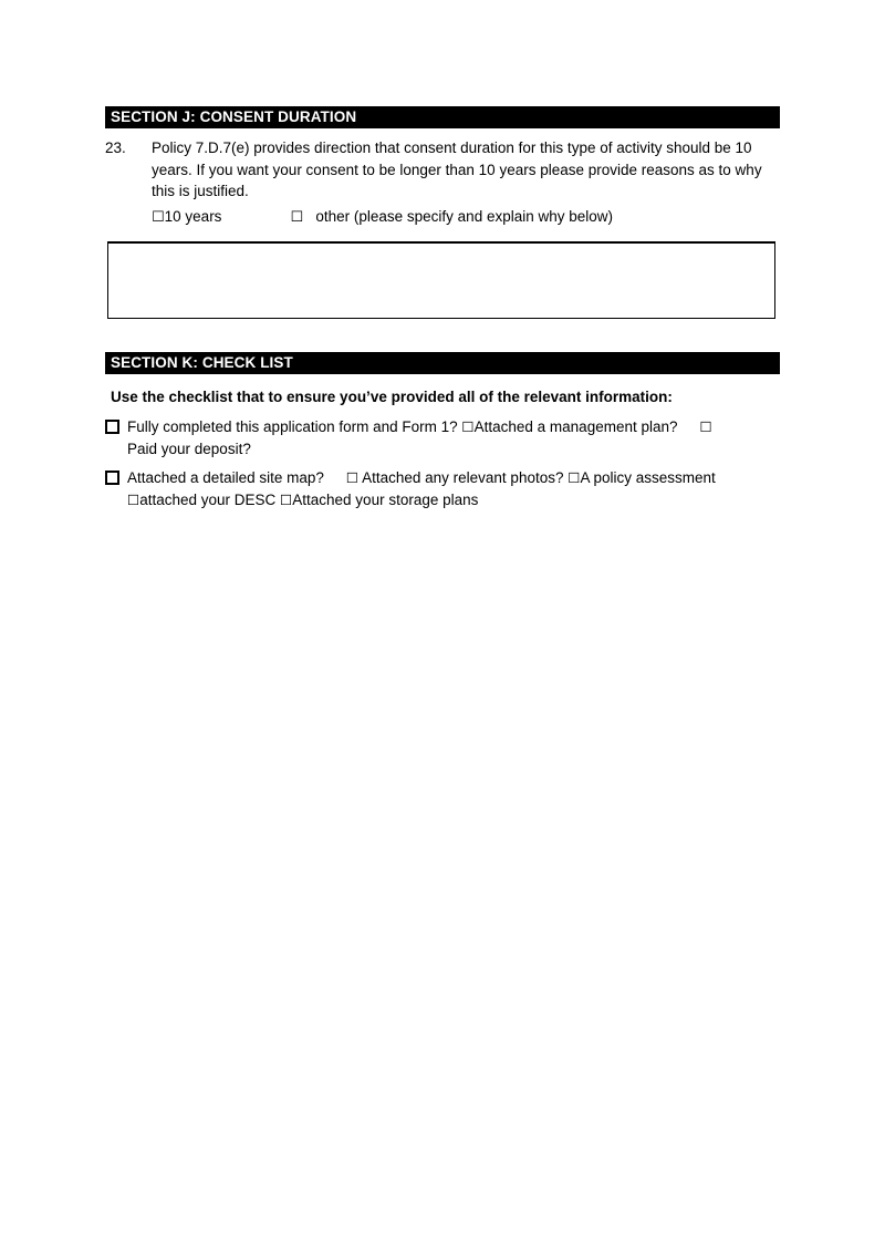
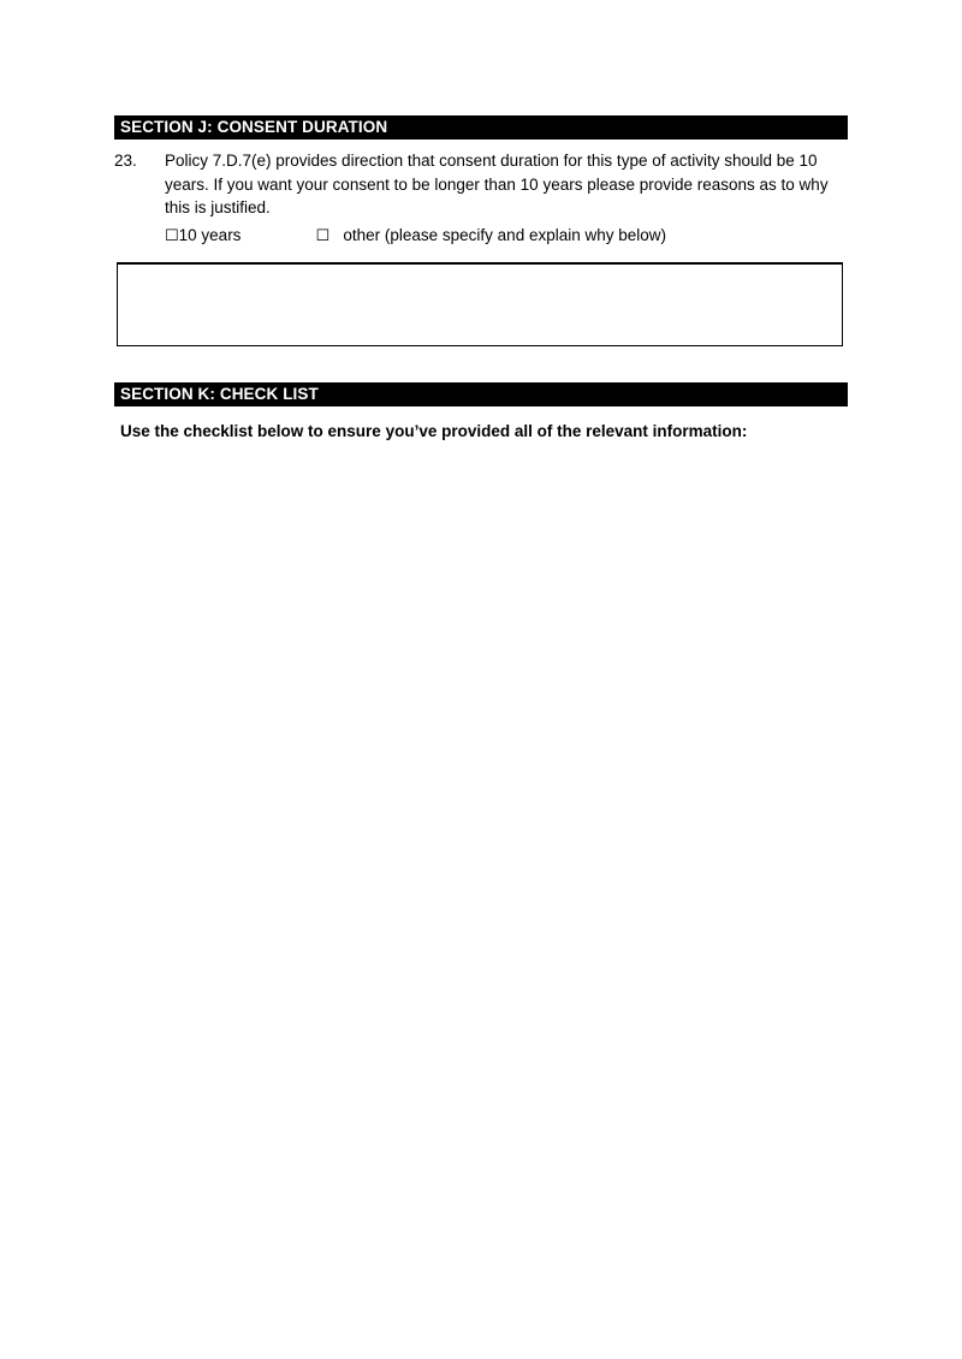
  SECTION J: CONSENT DURATION
  23.
  Policy 7.D.7(e) provides direction that consent duration for this type of activity should be 10 years. If you want your consent to be longer than 10 years please provide reasons as to why this is justified.
  ☐10 years
  ☐ other (please specify and explain why below)
  SECTION K: CHECK LIST
- Use the checklist that to ensure you’ve provided all of the relevant information:
+ Use the checklist below to ensure you’ve provided all of the relevant information:
- Fully completed this application form and Form 1? ☐Attached a management plan? ☐
- Paid your deposit?
- Attached a detailed site map? ☐ Attached any relevant photos? ☐A policy assessment
- ☐attached your DESC ☐Attached your storage plans
